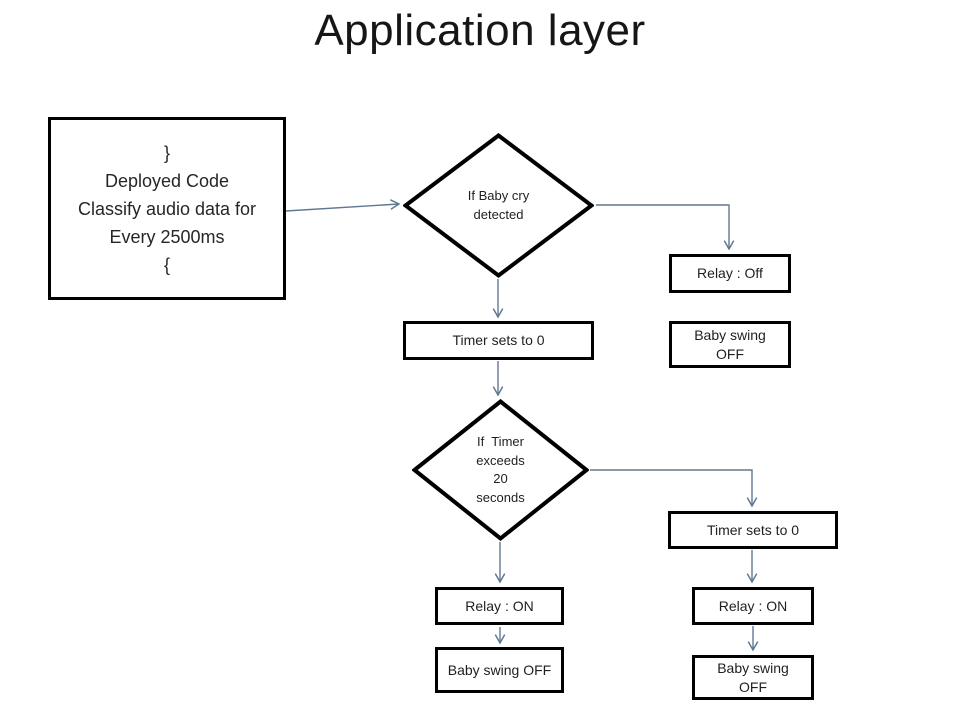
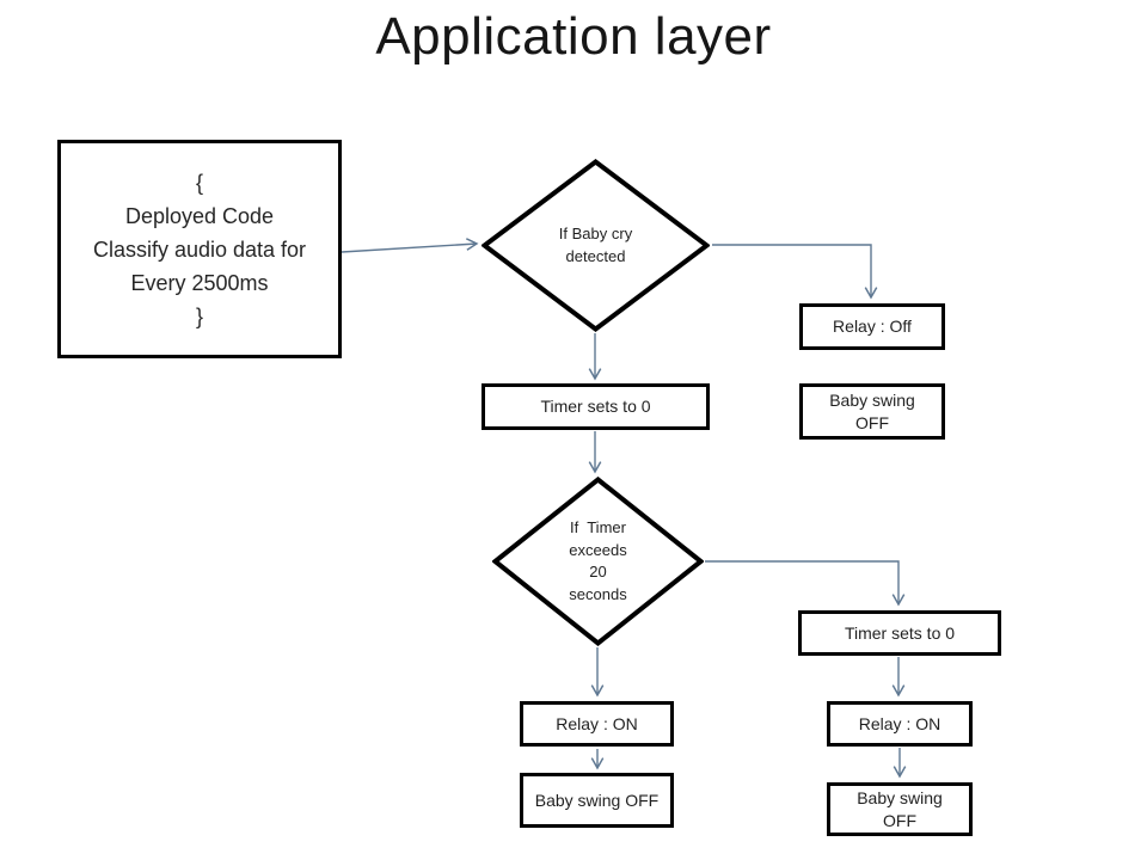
  Application layer
- }
+ {
  Deployed Code
  Classify audio data for
  Every 2500ms
- {
+ }
  If Baby cry
  detected
  Relay : Off
  Baby swing
  OFF
  Timer sets to 0
  If Timer
  exceeds
  20
  seconds
  Timer sets to 0
  Relay : ON
  Baby swing OFF
  Relay : ON
  Baby swing
  OFF
